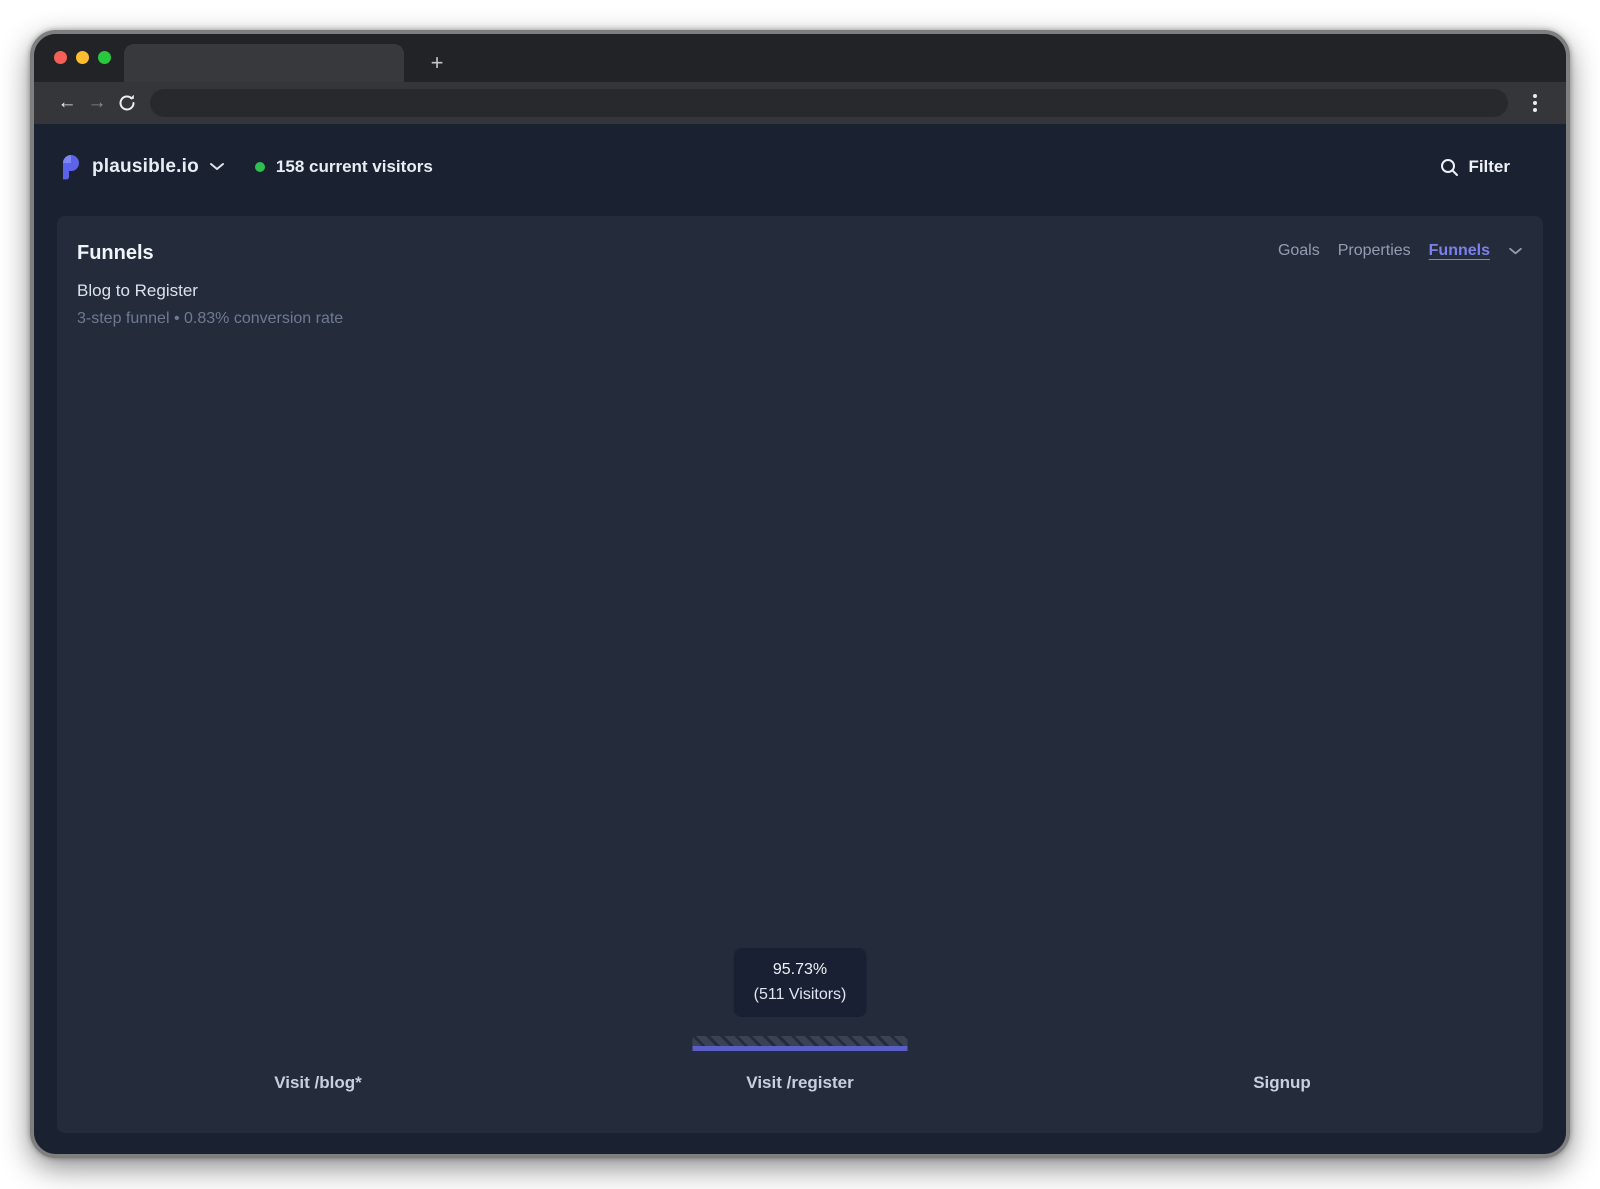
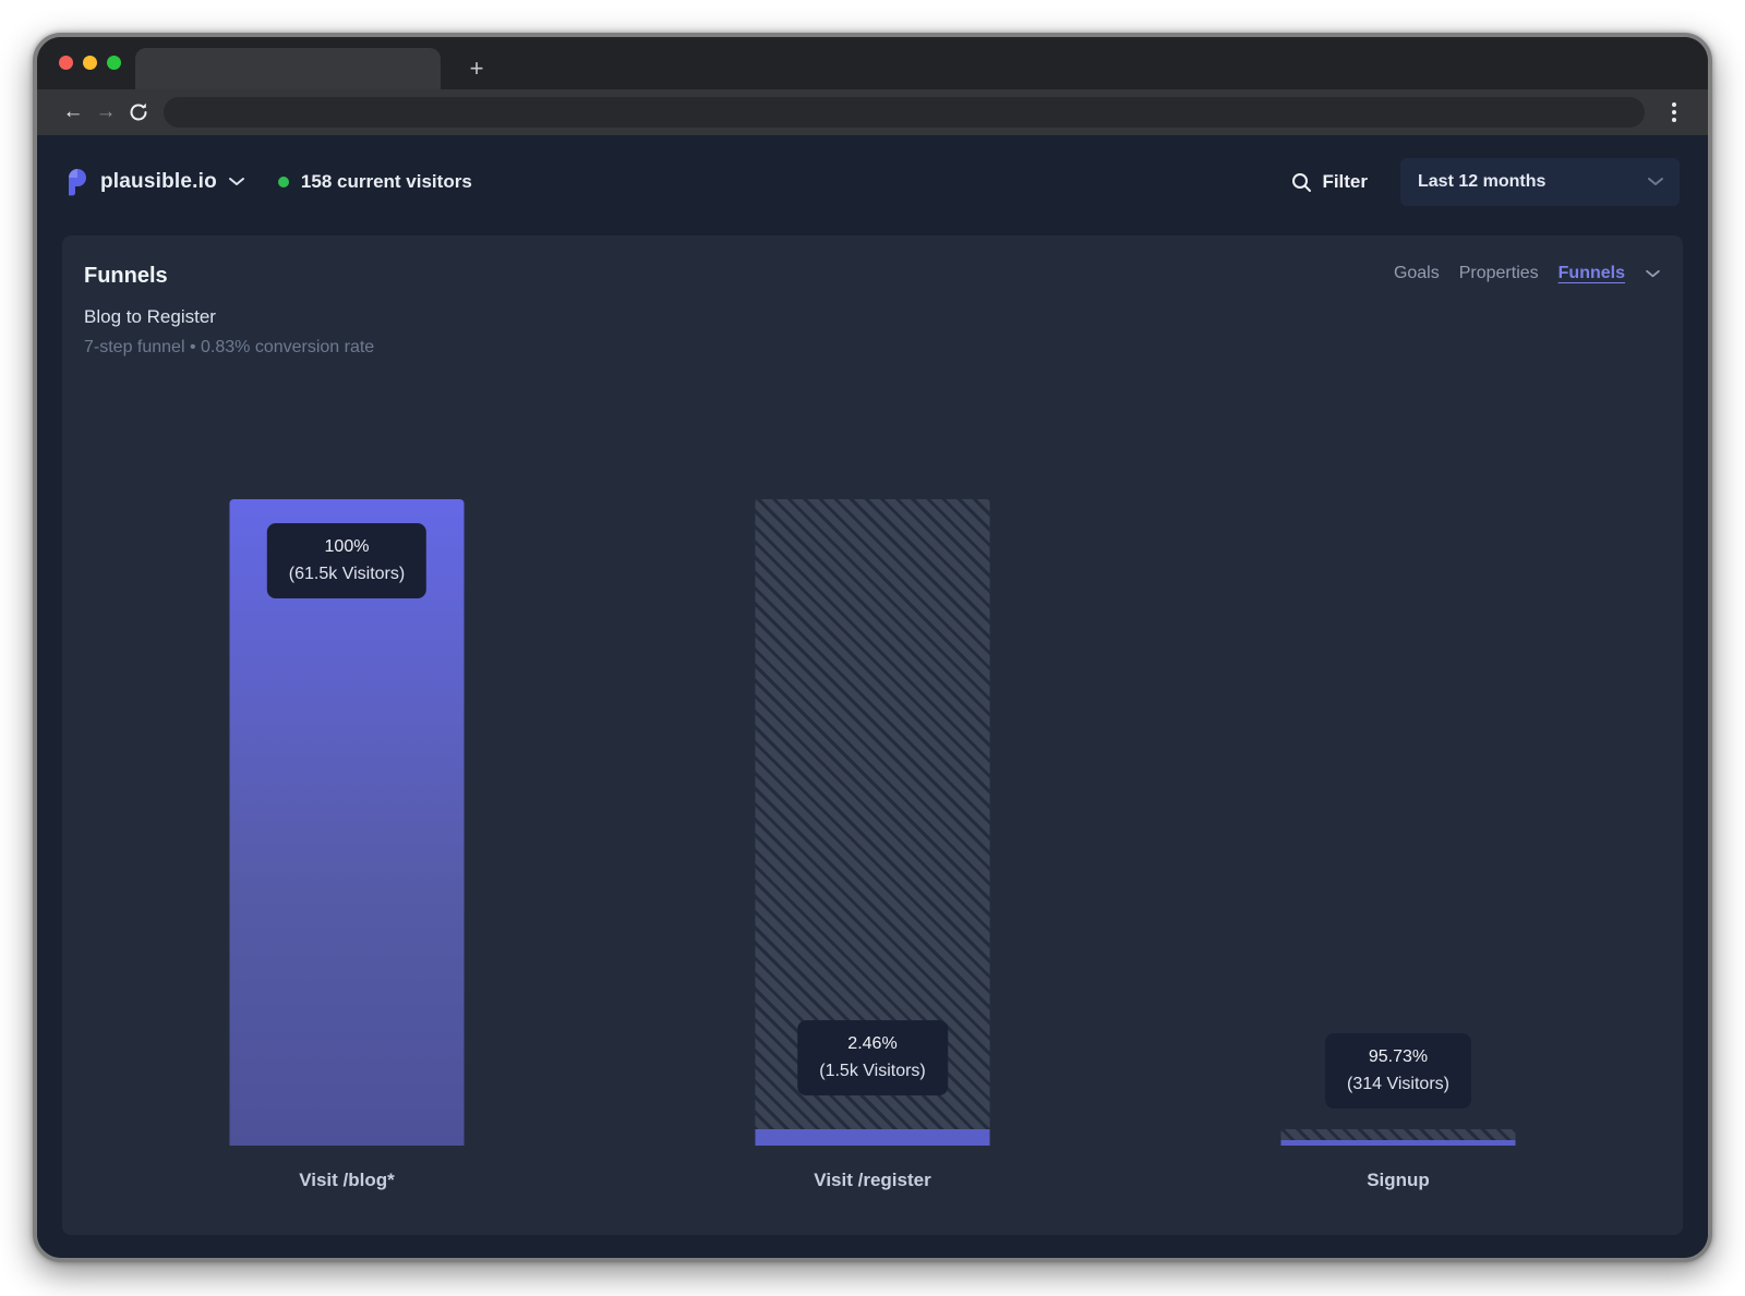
  +
  ←
  →
  plausible.io
  158 current visitors
  Filter
+ Last 12 months
  Funnels
  Goals
  Properties
  Funnels
  Blog to Register
- 3-step funnel • 0.83% conversion rate
+ 7-step funnel • 0.83% conversion rate
+ 100%
+ (61.5k Visitors)
+ 2.46%
+ (1.5k Visitors)
  95.73%
- (511 Visitors)
+ (314 Visitors)
  Visit /blog*
  Visit /register
  Signup
